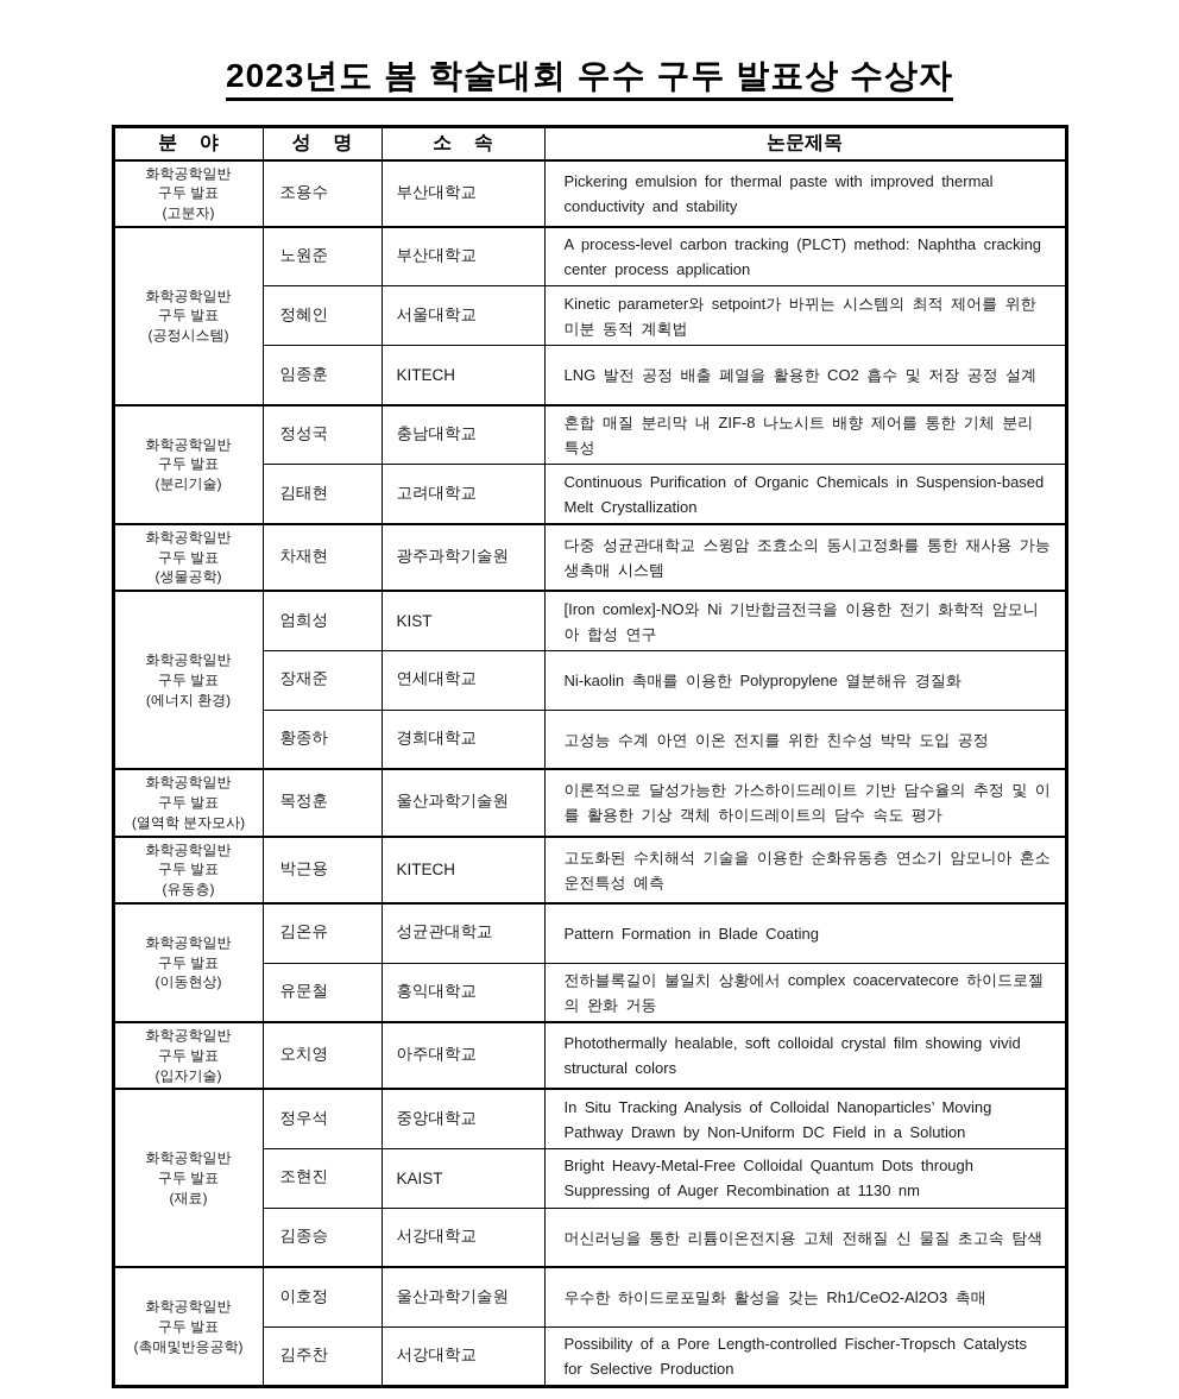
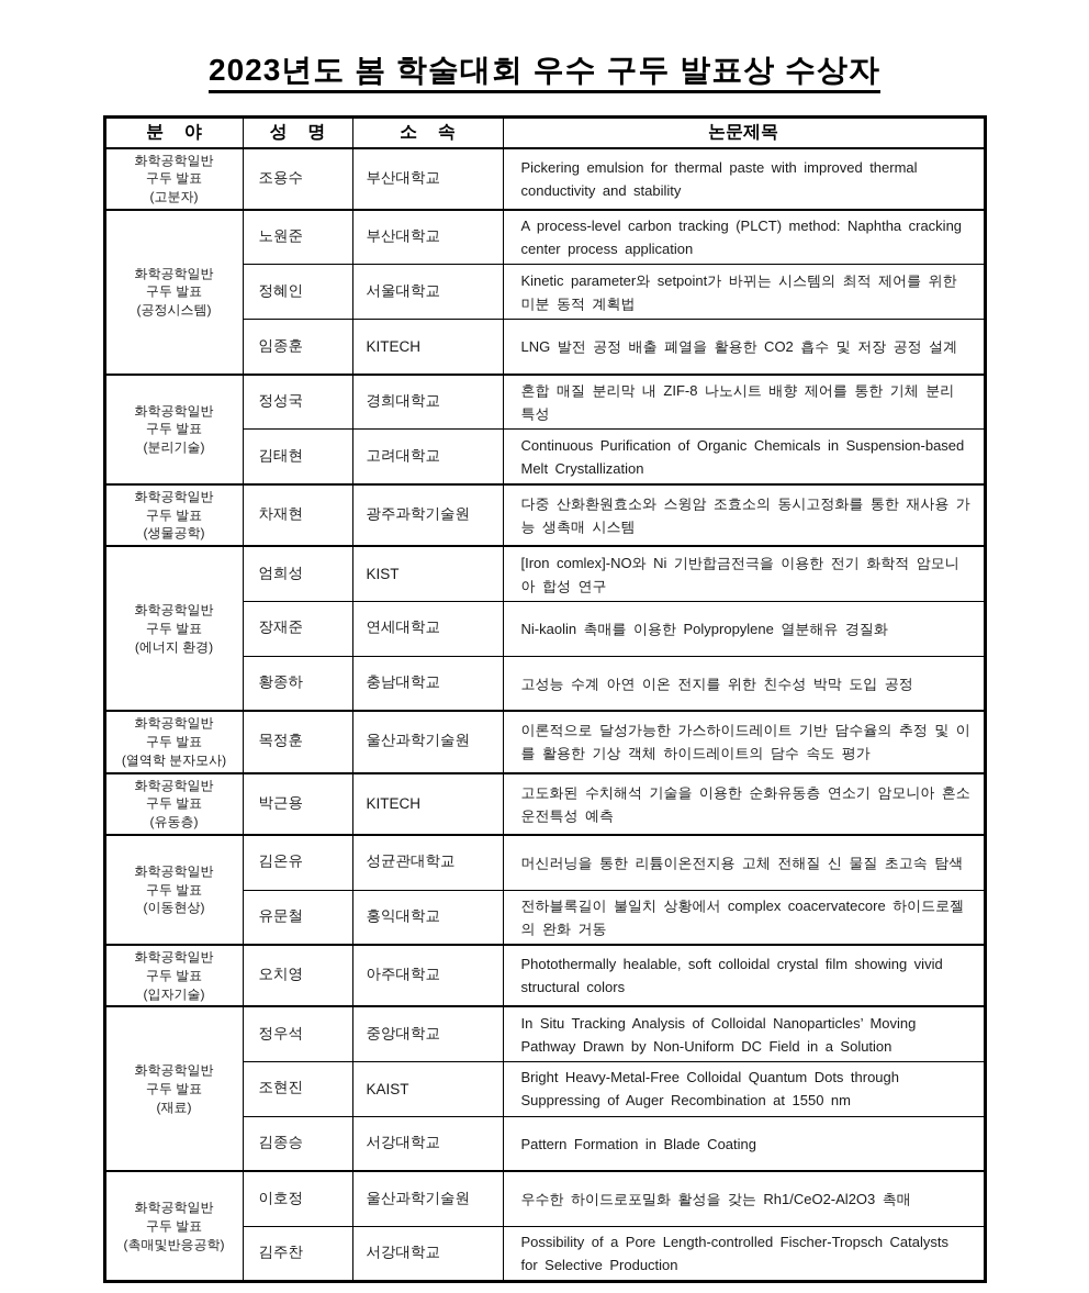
  2023년도 봄 학술대회 우수 구두 발표상 수상자
  분 야	성 명	소 속	논문제목
  화학공학일반 구두 발표 (고분자)	조용수	부산대학교	Pickering emulsion for thermal paste with improved thermal conductivity and stability
  화학공학일반 구두 발표 (공정시스템)	노원준	부산대학교	A process-level carbon tracking (PLCT) method: Naphtha cracking center process application
  정혜인	서울대학교	Kinetic parameter와 setpoint가 바뀌는 시스템의 최적 제어를 위한 미분 동적 계획법
  임종훈	KITECH	LNG 발전 공정 배출 폐열을 활용한 CO2 흡수 및 저장 공정 설계
- 화학공학일반 구두 발표 (분리기술)	정성국	충남대학교	혼합 매질 분리막 내 ZIF-8 나노시트 배향 제어를 통한 기체 분리 특성
+ 화학공학일반 구두 발표 (분리기술)	정성국	경희대학교	혼합 매질 분리막 내 ZIF-8 나노시트 배향 제어를 통한 기체 분리 특성
  김태현	고려대학교	Continuous Purification of Organic Chemicals in Suspension-based Melt Crystallization
- 화학공학일반 구두 발표 (생물공학)	차재현	광주과학기술원	다중 성균관대학교 스윙암 조효소의 동시고정화를 통한 재사용 가능 생촉매 시스템
+ 화학공학일반 구두 발표 (생물공학)	차재현	광주과학기술원	다중 산화환원효소와 스윙암 조효소의 동시고정화를 통한 재사용 가능 생촉매 시스템
  화학공학일반 구두 발표 (에너지 환경)	엄희성	KIST	[Iron comlex]-NO와 Ni 기반합금전극을 이용한 전기 화학적 암모니아 합성 연구
  장재준	연세대학교	Ni-kaolin 촉매를 이용한 Polypropylene 열분해유 경질화
- 황종하	경희대학교	고성능 수계 아연 이온 전지를 위한 친수성 박막 도입 공정
+ 황종하	충남대학교	고성능 수계 아연 이온 전지를 위한 친수성 박막 도입 공정
  화학공학일반 구두 발표 (열역학 분자모사)	목정훈	울산과학기술원	이론적으로 달성가능한 가스하이드레이트 기반 담수율의 추정 및 이를 활용한 기상 객체 하이드레이트의 담수 속도 평가
  화학공학일반 구두 발표 (유동층)	박근용	KITECH	고도화된 수치해석 기술을 이용한 순화유동층 연소기 암모니아 혼소 운전특성 예측
- 화학공학일반 구두 발표 (이동현상)	김온유	성균관대학교	Pattern Formation in Blade Coating
+ 화학공학일반 구두 발표 (이동현상)	김온유	성균관대학교	머신러닝을 통한 리튬이온전지용 고체 전해질 신 물질 초고속 탐색
  유문철	홍익대학교	전하블록길이 불일치 상황에서 complex coacervatecore 하이드로젤의 완화 거동
  화학공학일반 구두 발표 (입자기술)	오치영	아주대학교	Photothermally healable, soft colloidal crystal film showing vivid structural colors
  화학공학일반 구두 발표 (재료)	정우석	중앙대학교	In Situ Tracking Analysis of Colloidal Nanoparticles’ Moving Pathway Drawn by Non-Uniform DC Field in a Solution
- 조현진	KAIST	Bright Heavy-Metal-Free Colloidal Quantum Dots through Suppressing of Auger Recombination at 1130 nm
+ 조현진	KAIST	Bright Heavy-Metal-Free Colloidal Quantum Dots through Suppressing of Auger Recombination at 1550 nm
- 김종승	서강대학교	머신러닝을 통한 리튬이온전지용 고체 전해질 신 물질 초고속 탐색
+ 김종승	서강대학교	Pattern Formation in Blade Coating
  화학공학일반 구두 발표 (촉매및반응공학)	이호정	울산과학기술원	우수한 하이드로포밀화 활성을 갖는 Rh1/CeO2-Al2O3 촉매
  김주찬	서강대학교	Possibility of a Pore Length-controlled Fischer-Tropsch Catalysts for Selective Production
